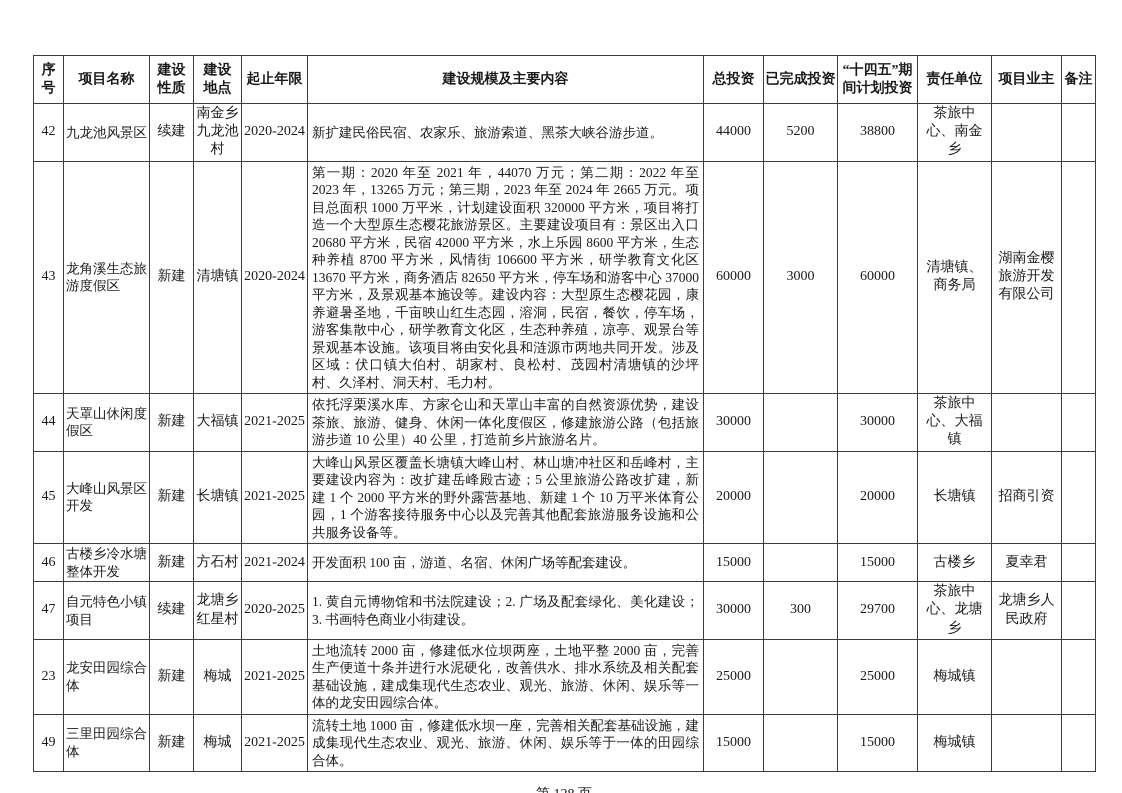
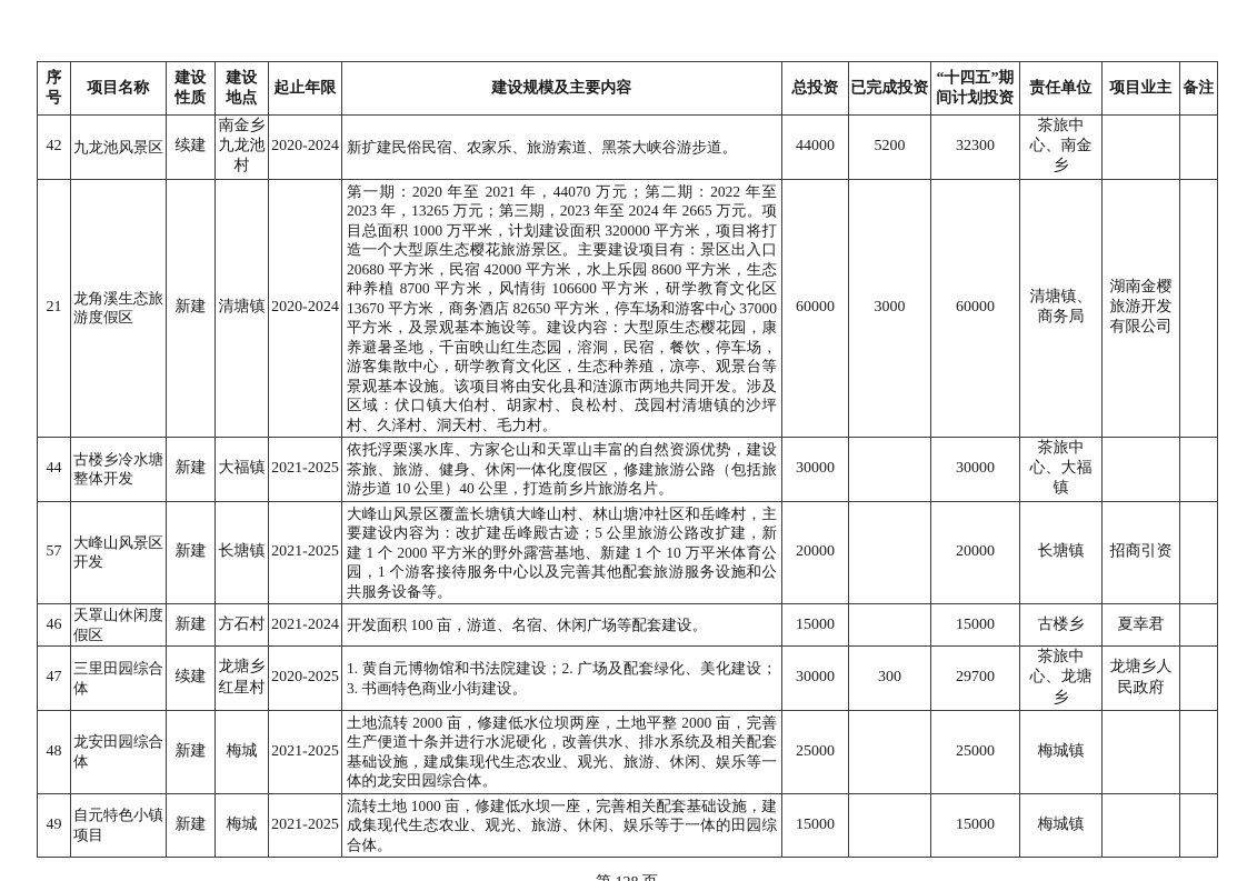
  序 号	项目名称	建设 性质	建设 地点	起止年限	建设规模及主要内容	总投资	已完成投资	“十四五”期间计划投资	责任单位	项目业主	备注
- 42	九龙池风景区	续建	南金乡九龙池村	2020-2024	新扩建民俗民宿、农家乐、旅游索道、黑茶大峡谷游步道。	44000	5200	38800	茶旅中心、南金乡
+ 42	九龙池风景区	续建	南金乡九龙池村	2020-2024	新扩建民俗民宿、农家乐、旅游索道、黑茶大峡谷游步道。	44000	5200	32300	茶旅中心、南金乡
- 43	龙角溪生态旅游度假区	新建	清塘镇	2020-2024	第一期：2020 年至 2021 年，44070 万元；第二期：2022 年至 2023 年，13265 万元；第三期，2023 年至 2024 年 2665 万元。项目总面积 1000 万平米，计划建设面积 320000 平方米，项目将打造一个大型原生态樱花旅游景区。主要建设项目有：景区出入口 20680 平方米，民宿 42000 平方米，水上乐园 8600 平方米，生态种养植 8700 平方米，风情街 106600 平方米，研学教育文化区 13670 平方米，商务酒店 82650 平方米，停车场和游客中心 37000 平方米，及景观基本施设等。建设内容：大型原生态樱花园，康养避暑圣地，千亩映山红生态园，溶洞，民宿，餐饮，停车场，游客集散中心，研学教育文化区，生态种养殖，凉亭、观景台等景观基本设施。该项目将由安化县和涟源市两地共同开发。涉及区域：伏口镇大伯村、胡家村、良松村、茂园村清塘镇的沙坪村、久泽村、洞天村、毛力村。	60000	3000	60000	清塘镇、商务局	湖南金樱旅游开发有限公司
+ 21	龙角溪生态旅游度假区	新建	清塘镇	2020-2024	第一期：2020 年至 2021 年，44070 万元；第二期：2022 年至 2023 年，13265 万元；第三期，2023 年至 2024 年 2665 万元。项目总面积 1000 万平米，计划建设面积 320000 平方米，项目将打造一个大型原生态樱花旅游景区。主要建设项目有：景区出入口 20680 平方米，民宿 42000 平方米，水上乐园 8600 平方米，生态种养植 8700 平方米，风情街 106600 平方米，研学教育文化区 13670 平方米，商务酒店 82650 平方米，停车场和游客中心 37000 平方米，及景观基本施设等。建设内容：大型原生态樱花园，康养避暑圣地，千亩映山红生态园，溶洞，民宿，餐饮，停车场，游客集散中心，研学教育文化区，生态种养殖，凉亭、观景台等景观基本设施。该项目将由安化县和涟源市两地共同开发。涉及区域：伏口镇大伯村、胡家村、良松村、茂园村清塘镇的沙坪村、久泽村、洞天村、毛力村。	60000	3000	60000	清塘镇、商务局	湖南金樱旅游开发有限公司
- 44	天罩山休闲度假区	新建	大福镇	2021-2025	依托浮栗溪水库、方家仑山和天罩山丰富的自然资源优势，建设茶旅、旅游、健身、休闲一体化度假区，修建旅游公路（包括旅游步道 10 公里）40 公里，打造前乡片旅游名片。	30000		30000	茶旅中心、大福镇
+ 44	古楼乡冷水塘整体开发	新建	大福镇	2021-2025	依托浮栗溪水库、方家仑山和天罩山丰富的自然资源优势，建设茶旅、旅游、健身、休闲一体化度假区，修建旅游公路（包括旅游步道 10 公里）40 公里，打造前乡片旅游名片。	30000		30000	茶旅中心、大福镇
- 45	大峰山风景区开发	新建	长塘镇	2021-2025	大峰山风景区覆盖长塘镇大峰山村、林山塘冲社区和岳峰村，主要建设内容为：改扩建岳峰殿古迹；5 公里旅游公路改扩建，新建 1 个 2000 平方米的野外露营基地、新建 1 个 10 万平米体育公园，1 个游客接待服务中心以及完善其他配套旅游服务设施和公共服务设备等。	20000		20000	长塘镇	招商引资
+ 57	大峰山风景区开发	新建	长塘镇	2021-2025	大峰山风景区覆盖长塘镇大峰山村、林山塘冲社区和岳峰村，主要建设内容为：改扩建岳峰殿古迹；5 公里旅游公路改扩建，新建 1 个 2000 平方米的野外露营基地、新建 1 个 10 万平米体育公园，1 个游客接待服务中心以及完善其他配套旅游服务设施和公共服务设备等。	20000		20000	长塘镇	招商引资
- 46	古楼乡冷水塘整体开发	新建	方石村	2021-2024	开发面积 100 亩，游道、名宿、休闲广场等配套建设。	15000		15000	古楼乡	夏幸君
+ 46	天罩山休闲度假区	新建	方石村	2021-2024	开发面积 100 亩，游道、名宿、休闲广场等配套建设。	15000		15000	古楼乡	夏幸君
- 47	自元特色小镇项目	续建	龙塘乡红星村	2020-2025	1. 黄自元博物馆和书法院建设；2. 广场及配套绿化、美化建设；3. 书画特色商业小街建设。	30000	300	29700	茶旅中心、龙塘乡	龙塘乡人民政府
+ 47	三里田园综合体	续建	龙塘乡红星村	2020-2025	1. 黄自元博物馆和书法院建设；2. 广场及配套绿化、美化建设；3. 书画特色商业小街建设。	30000	300	29700	茶旅中心、龙塘乡	龙塘乡人民政府
- 23	龙安田园综合体	新建	梅城	2021-2025	土地流转 2000 亩，修建低水位坝两座，土地平整 2000 亩，完善生产便道十条并进行水泥硬化，改善供水、排水系统及相关配套基础设施，建成集现代生态农业、观光、旅游、休闲、娱乐等一体的龙安田园综合体。	25000		25000	梅城镇
+ 48	龙安田园综合体	新建	梅城	2021-2025	土地流转 2000 亩，修建低水位坝两座，土地平整 2000 亩，完善生产便道十条并进行水泥硬化，改善供水、排水系统及相关配套基础设施，建成集现代生态农业、观光、旅游、休闲、娱乐等一体的龙安田园综合体。	25000		25000	梅城镇
- 49	三里田园综合体	新建	梅城	2021-2025	流转土地 1000 亩，修建低水坝一座，完善相关配套基础设施，建成集现代生态农业、观光、旅游、休闲、娱乐等于一体的田园综合体。	15000		15000	梅城镇
+ 49	自元特色小镇项目	新建	梅城	2021-2025	流转土地 1000 亩，修建低水坝一座，完善相关配套基础设施，建成集现代生态农业、观光、旅游、休闲、娱乐等于一体的田园综合体。	15000		15000	梅城镇
